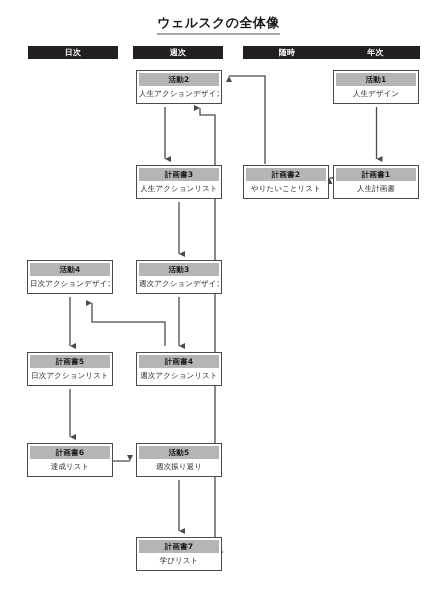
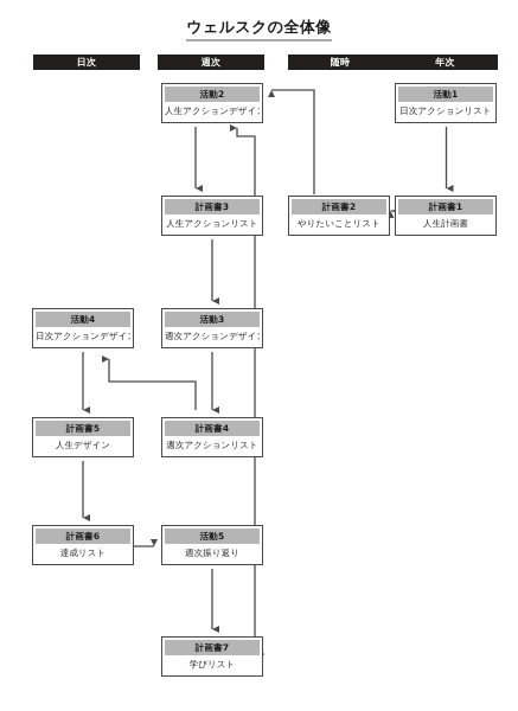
  ウェルスクの全体像
  日次
  週次
  随時
  年次
  活動2
  人生アクションデザイ
  活動1
- 人生デザイン
+ 日次アクションリスト
  計画書3
  人生アクションリスト
  計画書2
  やりたいことリスト
  計画書1
  人生計画書
  活動4
  日次アクションデザイ
  活動3
  週次アクションデザイ
  計画書5
- 日次アクションリスト
+ 人生デザイン
  計画書4
  週次アクションリスト
  計画書6
  達成リスト
  活動5
  週次振り返り
  計画書7
  学びリスト
